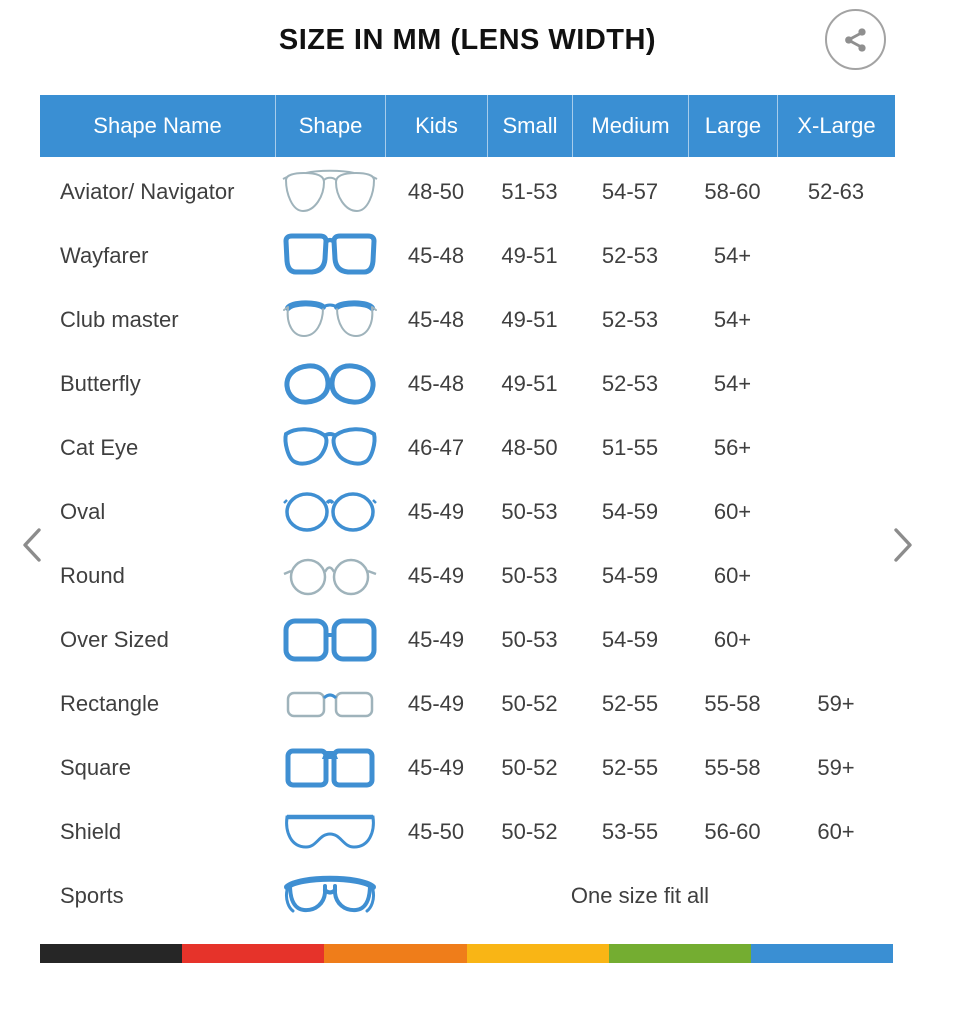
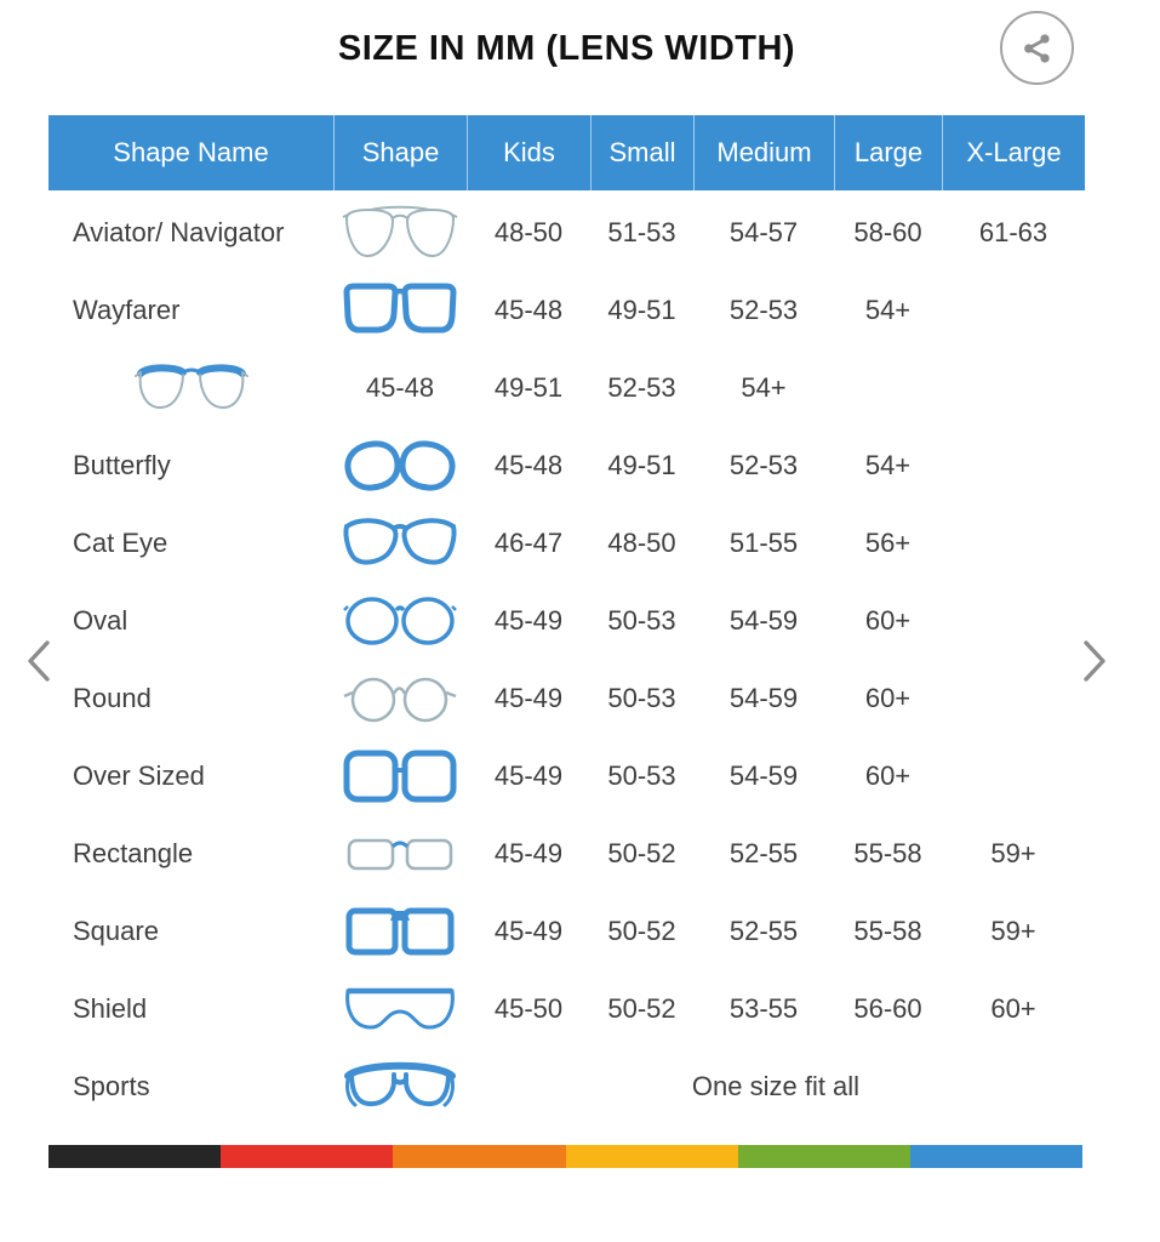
  SIZE IN MM (LENS WIDTH)
  Shape Name
  Shape
  Kids
  Small
  Medium
  Large
  X-Large
  Aviator/ Navigator
  48-50
  51-53
  54-57
  58-60
- 52-63
+ 61-63
  Wayfarer
  45-48
  49-51
  52-53
  54+
- Club master
  45-48
  49-51
  52-53
  54+
  Butterfly
  45-48
  49-51
  52-53
  54+
  Cat Eye
  46-47
  48-50
  51-55
  56+
  Oval
  45-49
  50-53
  54-59
  60+
  Round
  45-49
  50-53
  54-59
  60+
  Over Sized
  45-49
  50-53
  54-59
  60+
  Rectangle
  45-49
  50-52
  52-55
  55-58
  59+
  Square
  45-49
  50-52
  52-55
  55-58
  59+
  Shield
  45-50
  50-52
  53-55
  56-60
  60+
  Sports
  One size fit all
